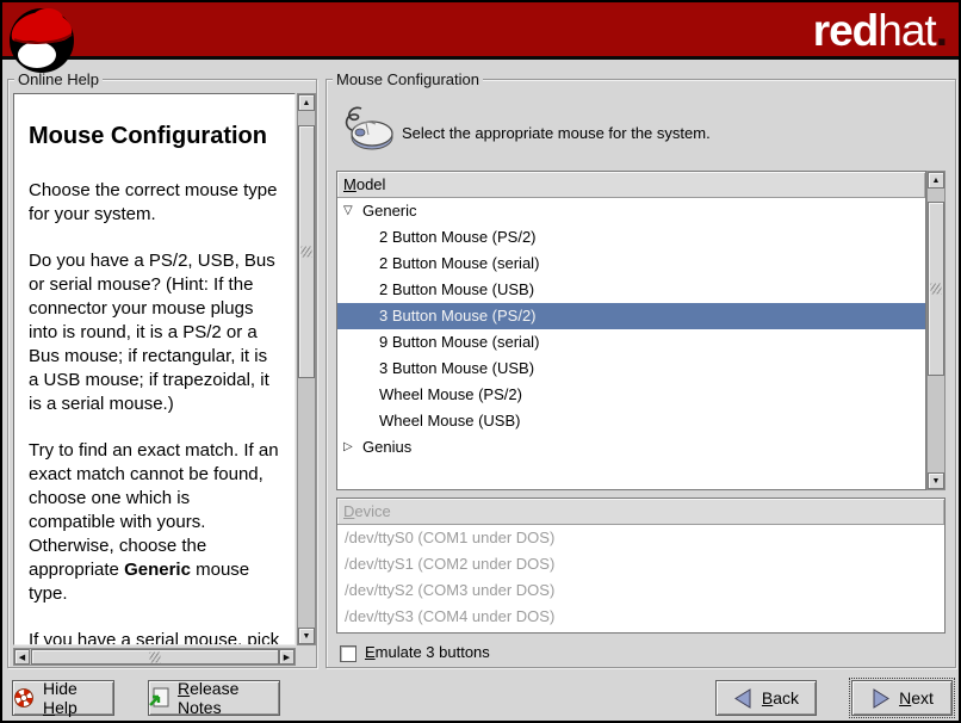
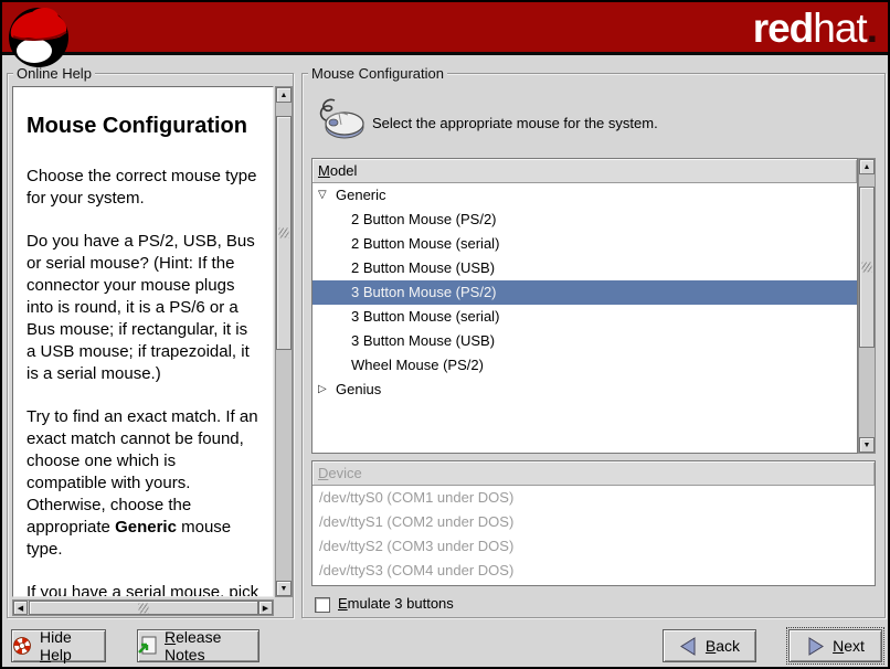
  redhat.
  Online Help
  Mouse Configuration
  Choose the correct mouse type for your system.
- Do you have a PS/2, USB, Bus or serial mouse? (Hint: If the connector your mouse plugs into is round, it is a PS/2 or a Bus mouse; if rectangular, it is a USB mouse; if trapezoidal, it is a serial mouse.)
+ Do you have a PS/2, USB, Bus or serial mouse? (Hint: If the connector your mouse plugs into is round, it is a PS/6 or a Bus mouse; if rectangular, it is a USB mouse; if trapezoidal, it is a serial mouse.)
  Try to find an exact match. If an exact match cannot be found, choose one which is compatible with yours. Otherwise, choose the appropriate Generic mouse type.
  If you have a serial mouse, pick
  Mouse Configuration
  Select the appropriate mouse for the system.
  Model
  ▽
  Generic
  2 Button Mouse (PS/2)
  2 Button Mouse (serial)
  2 Button Mouse (USB)
  3 Button Mouse (PS/2)
- 9 Button Mouse (serial)
+ 3 Button Mouse (serial)
  3 Button Mouse (USB)
  Wheel Mouse (PS/2)
- Wheel Mouse (USB)
  ▷
  Genius
  Device
  /dev/ttyS0 (COM1 under DOS)
  /dev/ttyS1 (COM2 under DOS)
  /dev/ttyS2 (COM3 under DOS)
  /dev/ttyS3 (COM4 under DOS)
  Emulate 3 buttons
  Hide Help
  Release Notes
  Back
  Next
